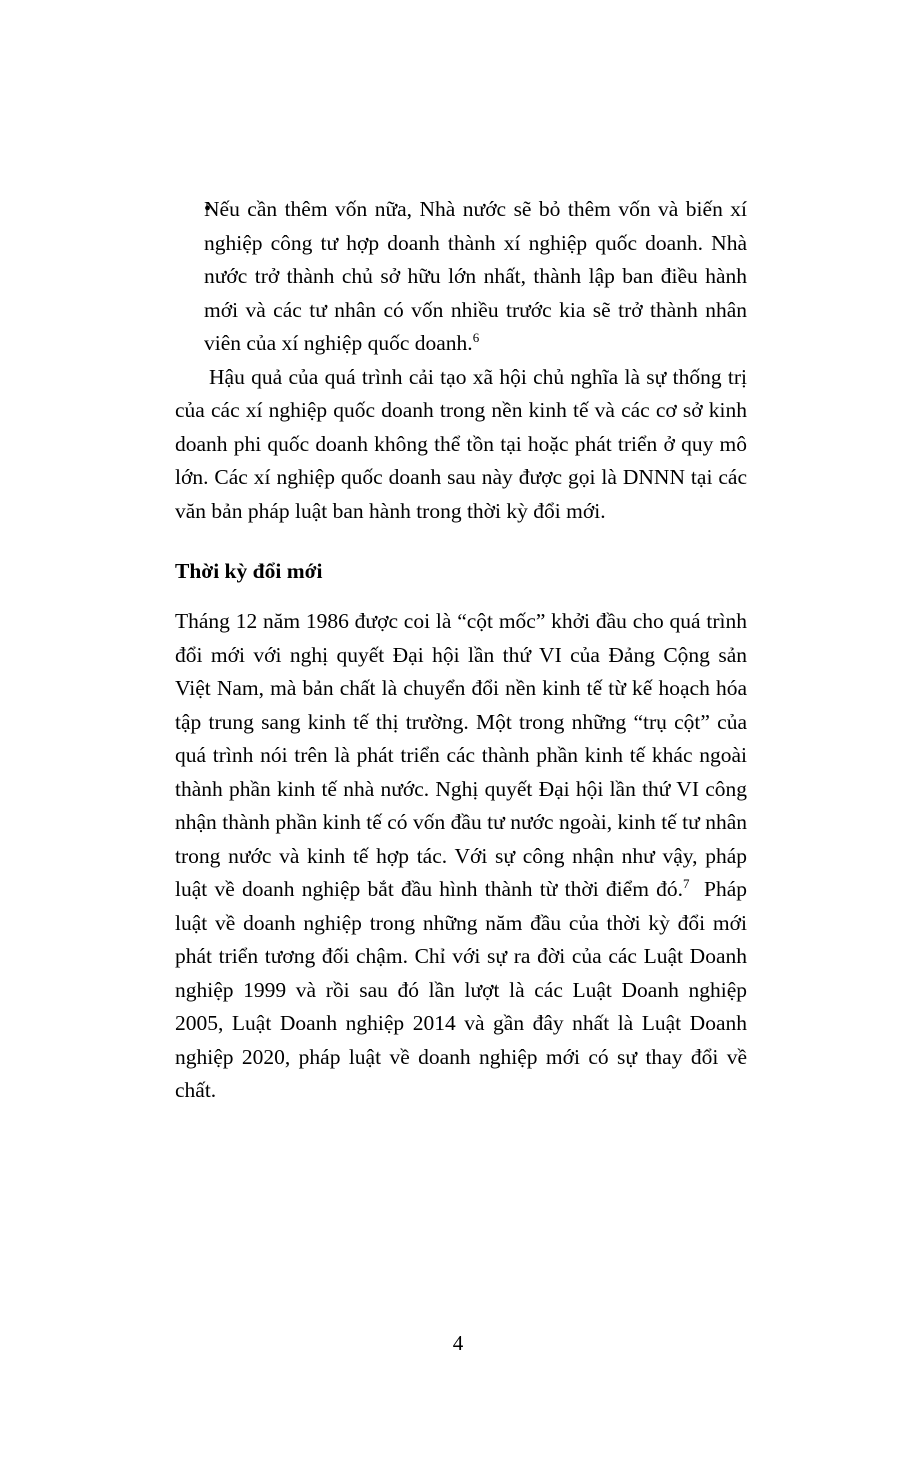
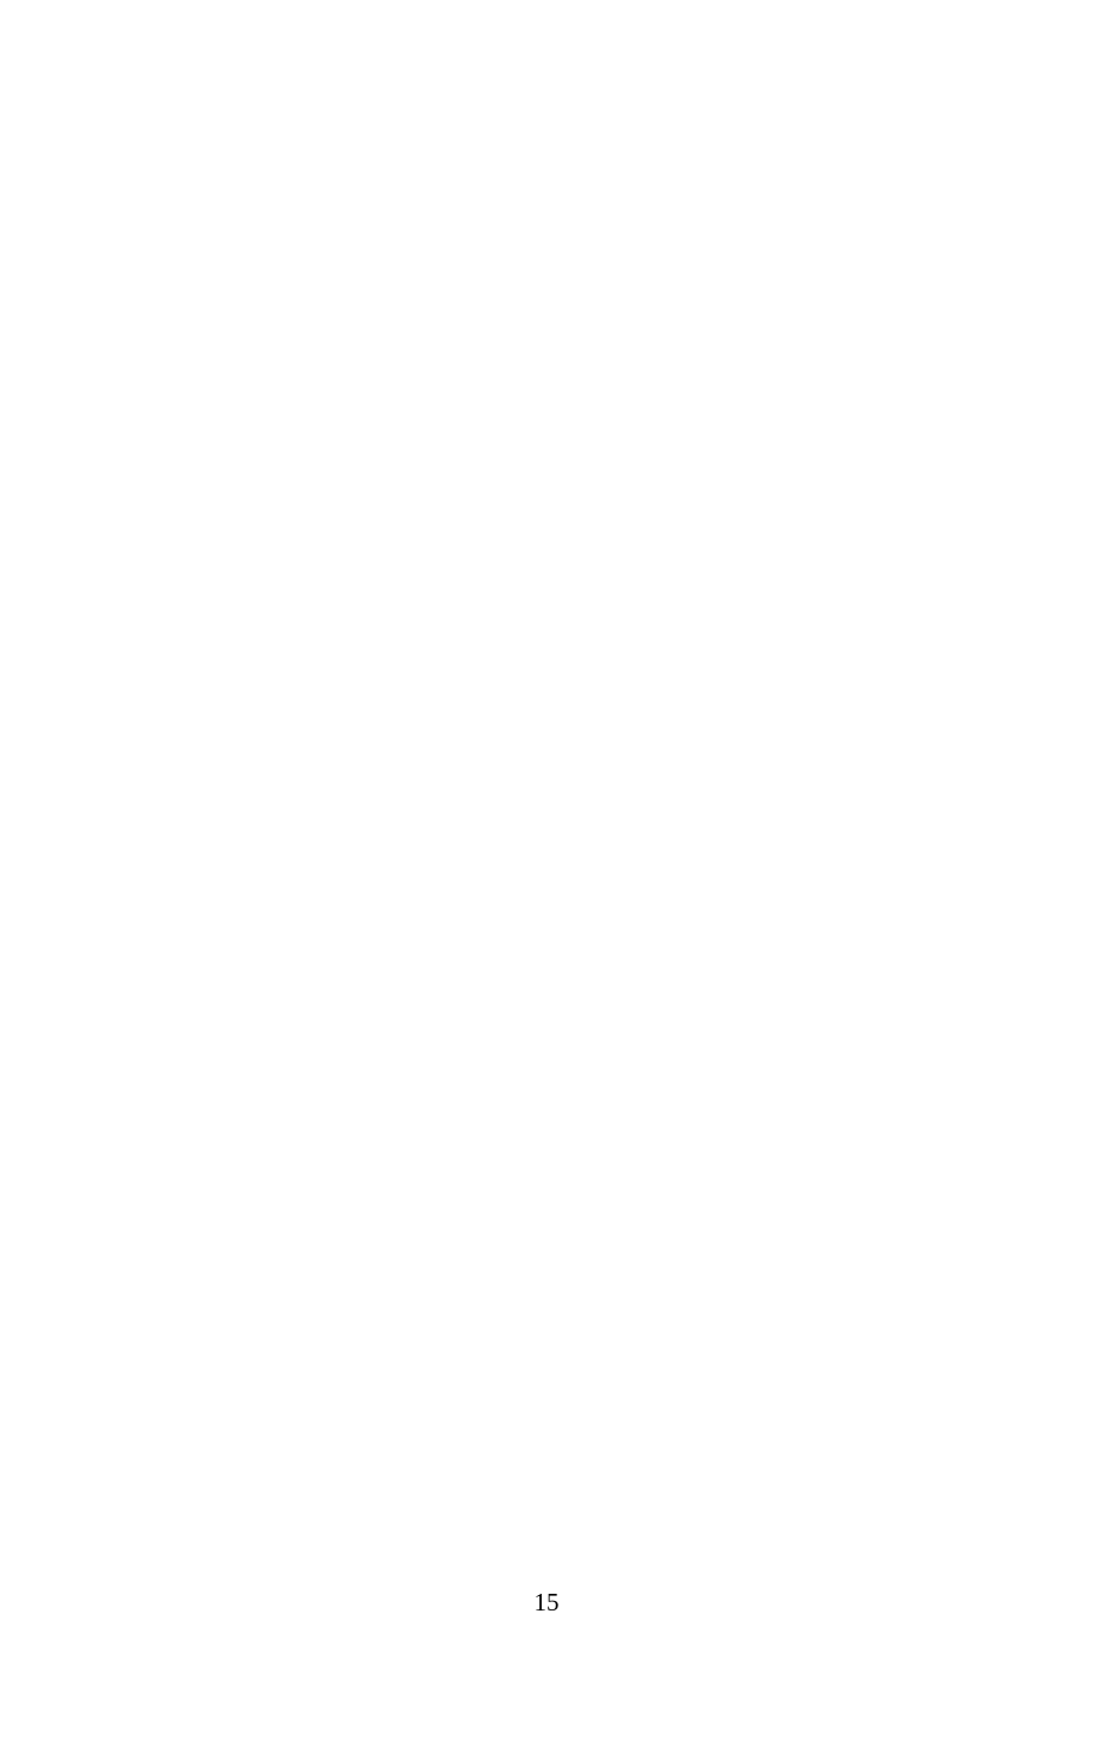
- •
- Nếu cần thêm vốn nữa, Nhà nước sẽ bỏ thêm vốn và biến xí nghiệp công tư hợp doanh thành xí nghiệp quốc doanh. Nhà nước trở thành chủ sở hữu lớn nhất, thành lập ban điều hành mới và các tư nhân có vốn nhiều trước kia sẽ trở thành nhân viên của xí nghiệp quốc doanh.6
- Hậu quả của quá trình cải tạo xã hội chủ nghĩa là sự thống trị của các xí nghiệp quốc doanh trong nền kinh tế và các cơ sở kinh doanh phi quốc doanh không thể tồn tại hoặc phát triển ở quy mô lớn. Các xí nghiệp quốc doanh sau này được gọi là DNNN tại các văn bản pháp luật ban hành trong thời kỳ đổi mới.
- Thời kỳ đổi mới
- Tháng 12 năm 1986 được coi là “cột mốc” khởi đầu cho quá trình đổi mới với nghị quyết Đại hội lần thứ VI của Đảng Cộng sản Việt Nam, mà bản chất là chuyển đổi nền kinh tế từ kế hoạch hóa tập trung sang kinh tế thị trường. Một trong những “trụ cột” của quá trình nói trên là phát triển các thành phần kinh tế khác ngoài thành phần kinh tế nhà nước. Nghị quyết Đại hội lần thứ VI công nhận thành phần kinh tế có vốn đầu tư nước ngoài, kinh tế tư nhân trong nước và kinh tế hợp tác. Với sự công nhận như vậy, pháp luật về doanh nghiệp bắt đầu hình thành từ thời điểm đó.7 Pháp luật về doanh nghiệp trong những năm đầu của thời kỳ đổi mới phát triển tương đối chậm. Chỉ với sự ra đời của các Luật Doanh nghiệp 1999 và rồi sau đó lần lượt là các Luật Doanh nghiệp 2005, Luật Doanh nghiệp 2014 và gần đây nhất là Luật Doanh nghiệp 2020, pháp luật về doanh nghiệp mới có sự thay đổi về chất.
- 4
+ 15
